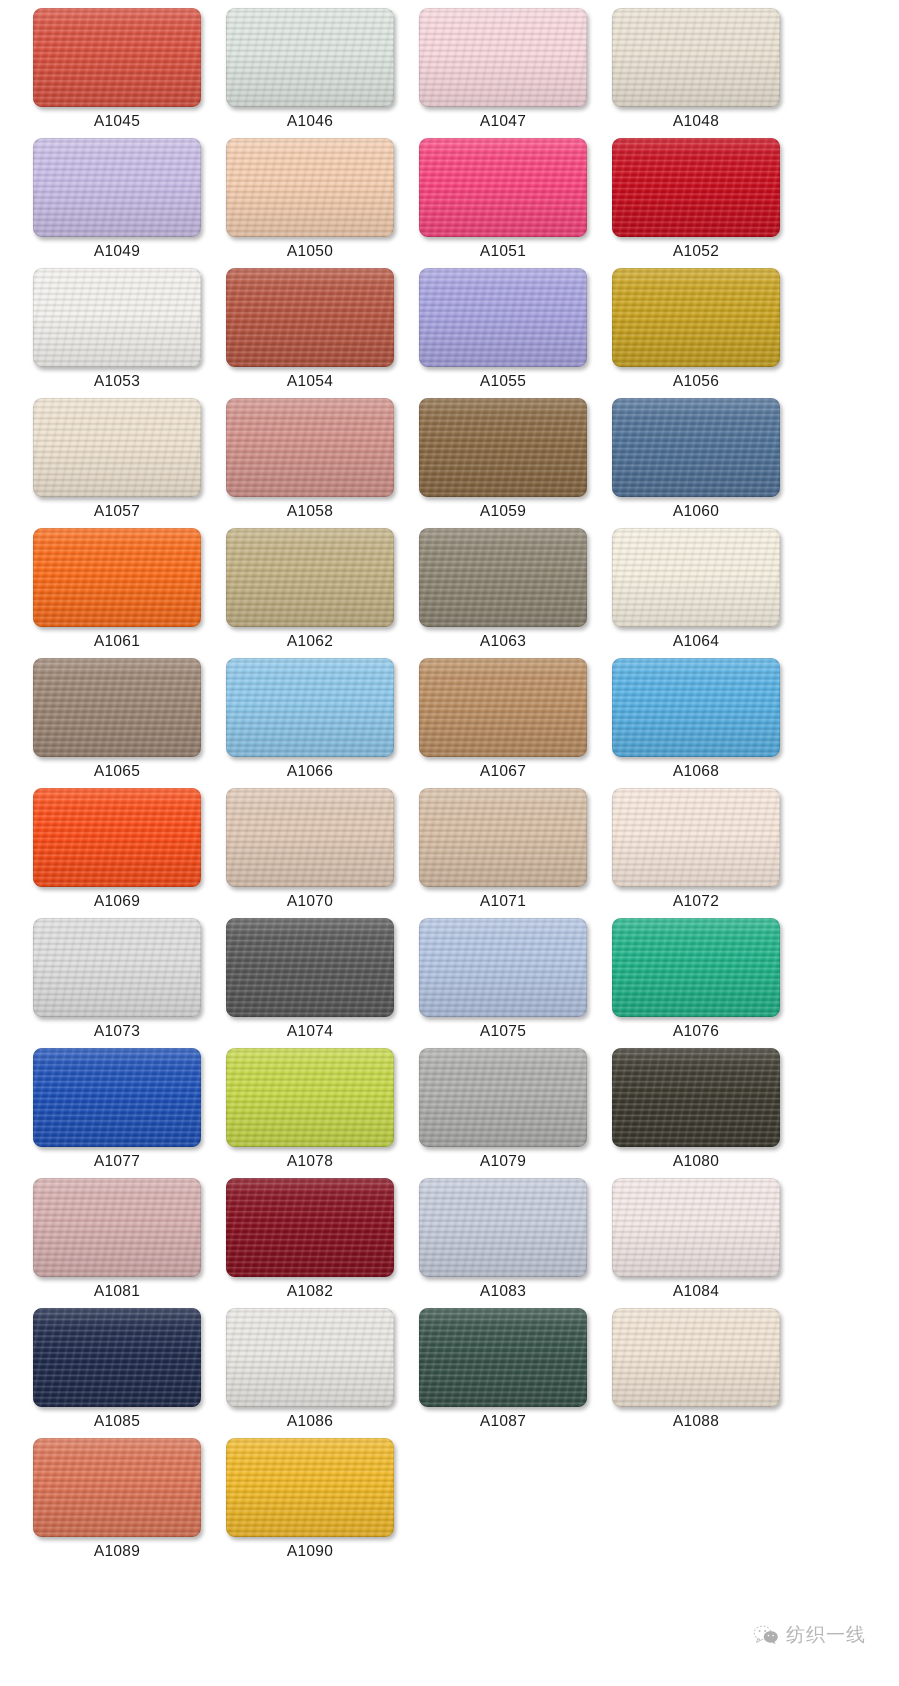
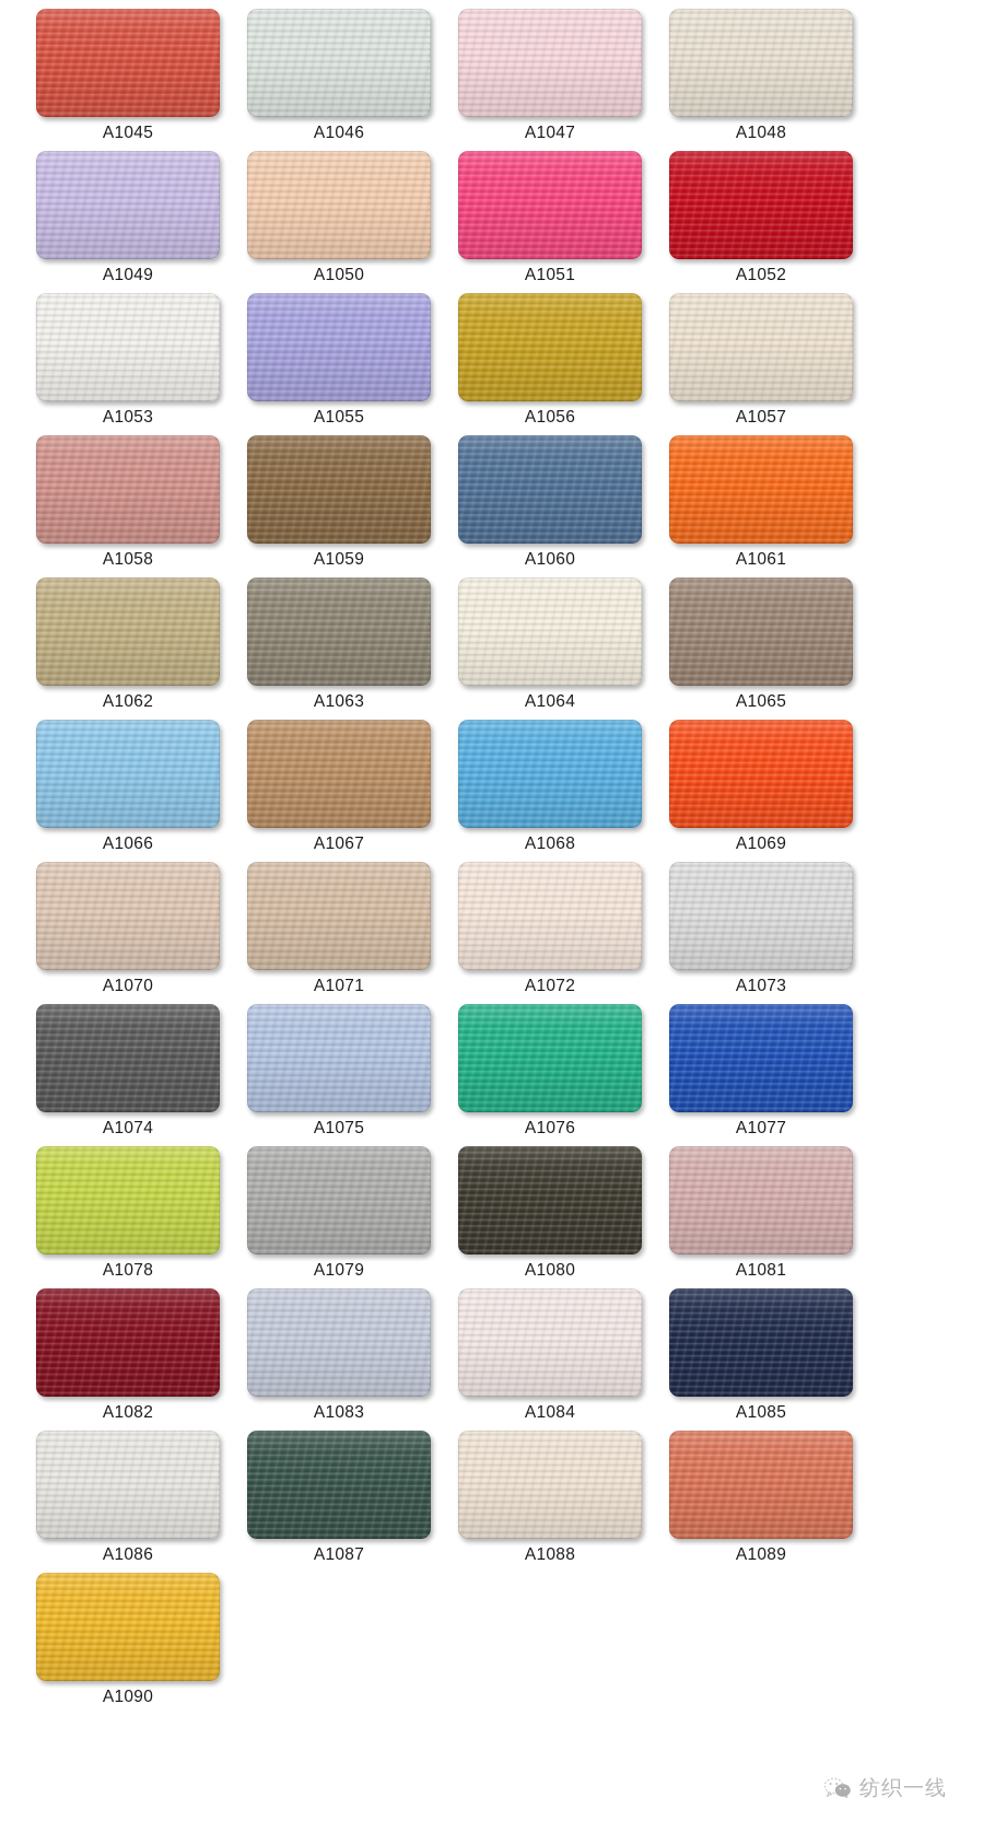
  A1045
  A1046
  A1047
  A1048
  A1049
  A1050
  A1051
  A1052
  A1053
- A1054
  A1055
  A1056
  A1057
  A1058
  A1059
  A1060
  A1061
  A1062
  A1063
  A1064
  A1065
  A1066
  A1067
  A1068
  A1069
  A1070
  A1071
  A1072
  A1073
  A1074
  A1075
  A1076
  A1077
  A1078
  A1079
  A1080
  A1081
  A1082
  A1083
  A1084
  A1085
  A1086
  A1087
  A1088
  A1089
  A1090
  纺织一线
